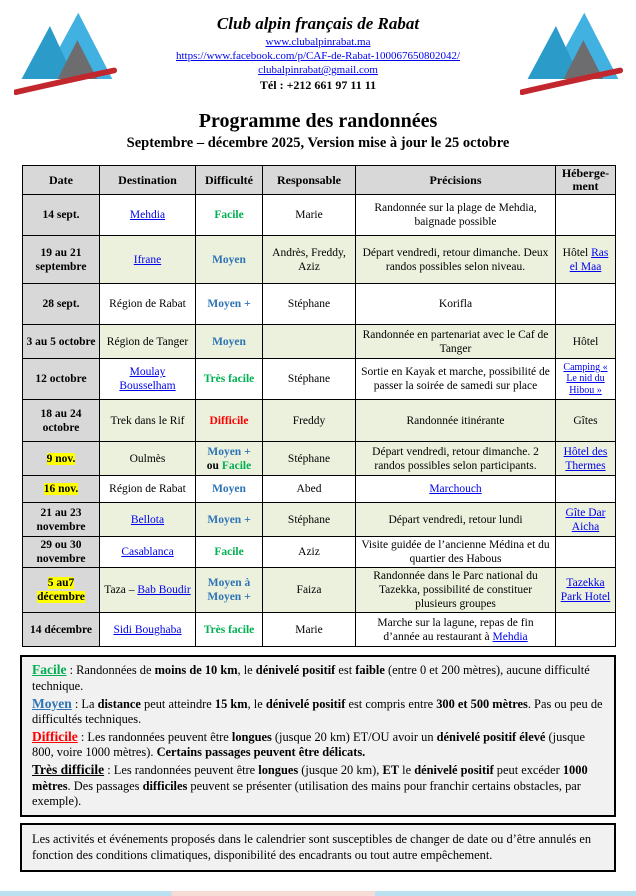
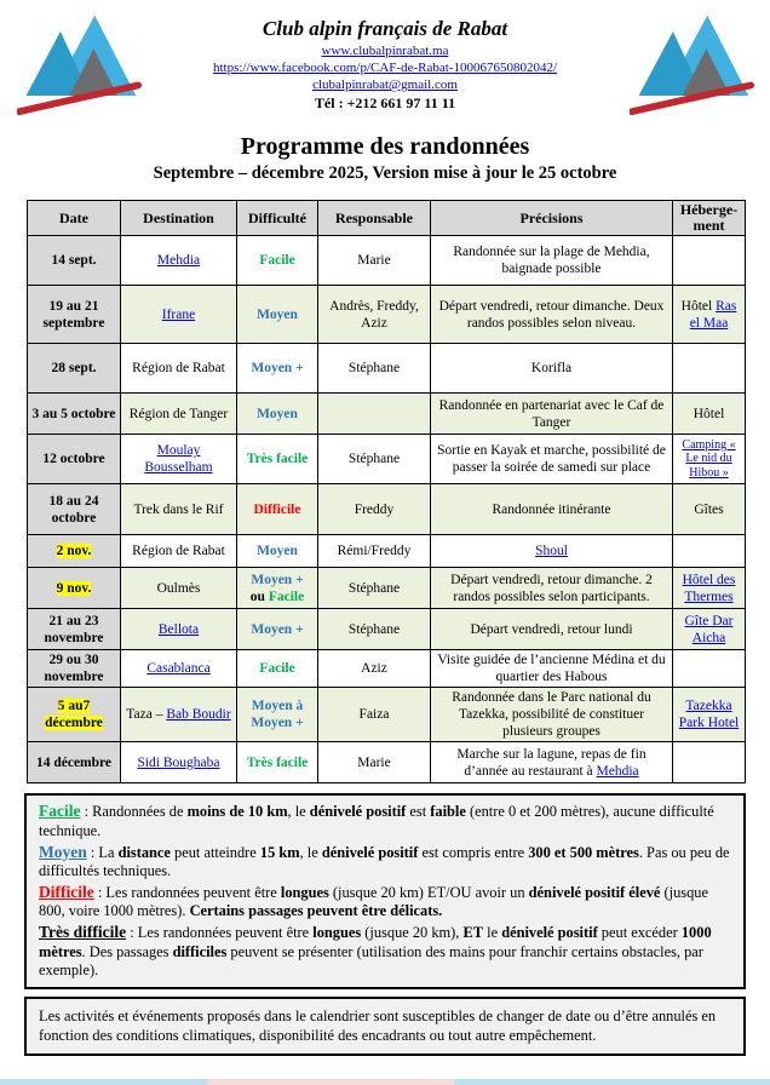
  Club alpin français de Rabat
  www.clubalpinrabat.ma
  https://www.facebook.com/p/CAF-de-Rabat-100067650802042/
  clubalpinrabat@gmail.com
  Tél : +212 661 97 11 11
  Programme des randonnées
  Septembre – décembre 2025, Version mise à jour le 25 octobre
  Date	Destination	Difficulté	Responsable	Précisions	Héberge-ment
  14 sept.	Mehdia	Facile	Marie	Randonnée sur la plage de Mehdia, baignade possible
  19 au 21 septembre	Ifrane	Moyen	Andrès, Freddy, Aziz	Départ vendredi, retour dimanche. Deux randos possibles selon niveau.	Hôtel Ras el Maa
  28 sept.	Région de Rabat	Moyen +	Stéphane	Korifla
  3 au 5 octobre	Région de Tanger	Moyen		Randonnée en partenariat avec le Caf de Tanger	Hôtel
  12 octobre	Moulay Bousselham	Très facile	Stéphane	Sortie en Kayak et marche, possibilité de passer la soirée de samedi sur place	Camping « Le nid du Hibou »
  18 au 24 octobre	Trek dans le Rif	Difficile	Freddy	Randonnée itinérante	Gîtes
+ 2 nov.	Région de Rabat	Moyen	Rémi/Freddy	Shoul
  9 nov.	Oulmès	Moyen +ou Facile	Stéphane	Départ vendredi, retour dimanche. 2 randos possibles selon participants.	Hôtel des Thermes
- 16 nov.	Région de Rabat	Moyen	Abed	Marchouch
  21 au 23 novembre	Bellota	Moyen +	Stéphane	Départ vendredi, retour lundi	Gîte Dar Aicha
  29 ou 30 novembre	Casablanca	Facile	Aziz	Visite guidée de l’ancienne Médina et du quartier des Habous
  5 au7 décembre	Taza – Bab Boudir	Moyen àMoyen +	Faiza	Randonnée dans le Parc national du Tazekka, possibilité de constituer plusieurs groupes	Tazekka Park Hotel
  14 décembre	Sidi Boughaba	Très facile	Marie	Marche sur la lagune, repas de fin d’année au restaurant à Mehdia
  Facile : Randonnées de moins de 10 km, le dénivelé positif est faible (entre 0 et 200 mètres), aucune difficulté technique.
  Moyen : La distance peut atteindre 15 km, le dénivelé positif est compris entre 300 et 500 mètres. Pas ou peu de difficultés techniques.
  Difficile : Les randonnées peuvent être longues (jusque 20 km) ET/OU avoir un dénivelé positif élevé (jusque 800, voire 1000 mètres). Certains passages peuvent être délicats.
  Très difficile : Les randonnées peuvent être longues (jusque 20 km), ET le dénivelé positif peut excéder 1000 mètres. Des passages difficiles peuvent se présenter (utilisation des mains pour franchir certains obstacles, par exemple).
  Les activités et événements proposés dans le calendrier sont susceptibles de changer de date ou d’être annulés en fonction des conditions climatiques, disponibilité des encadrants ou tout autre empêchement.
